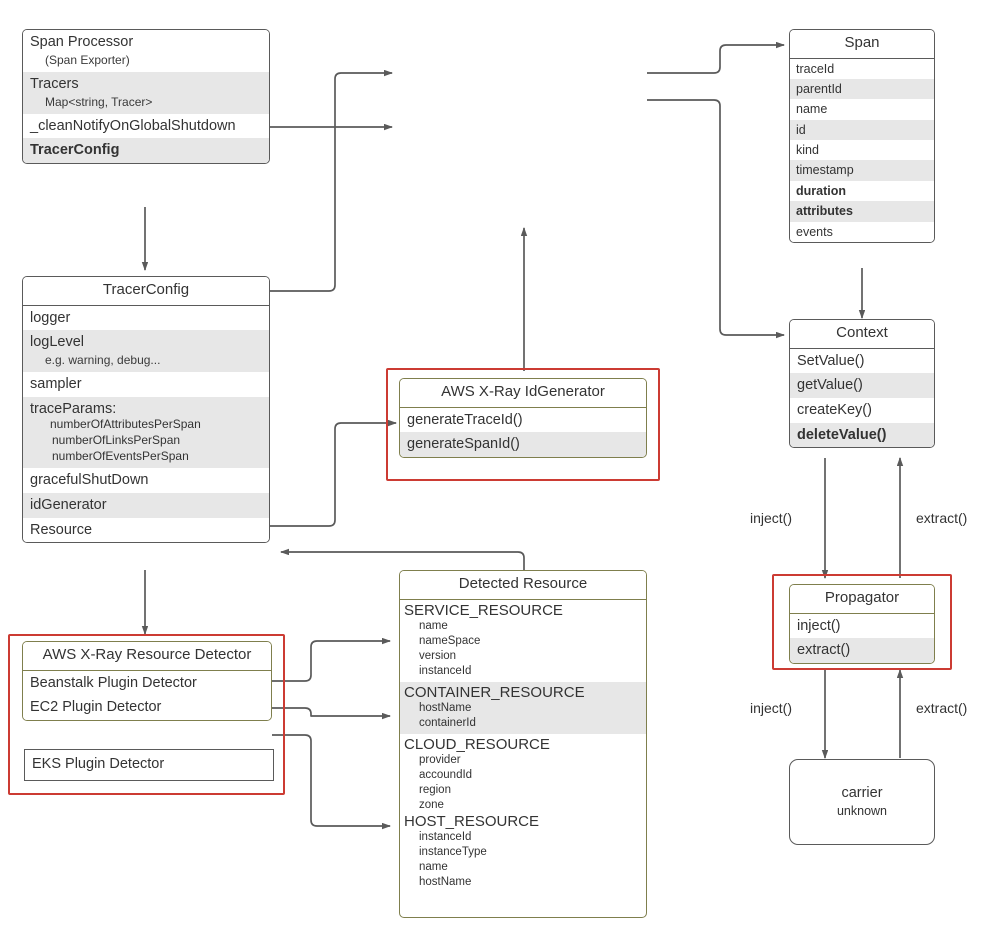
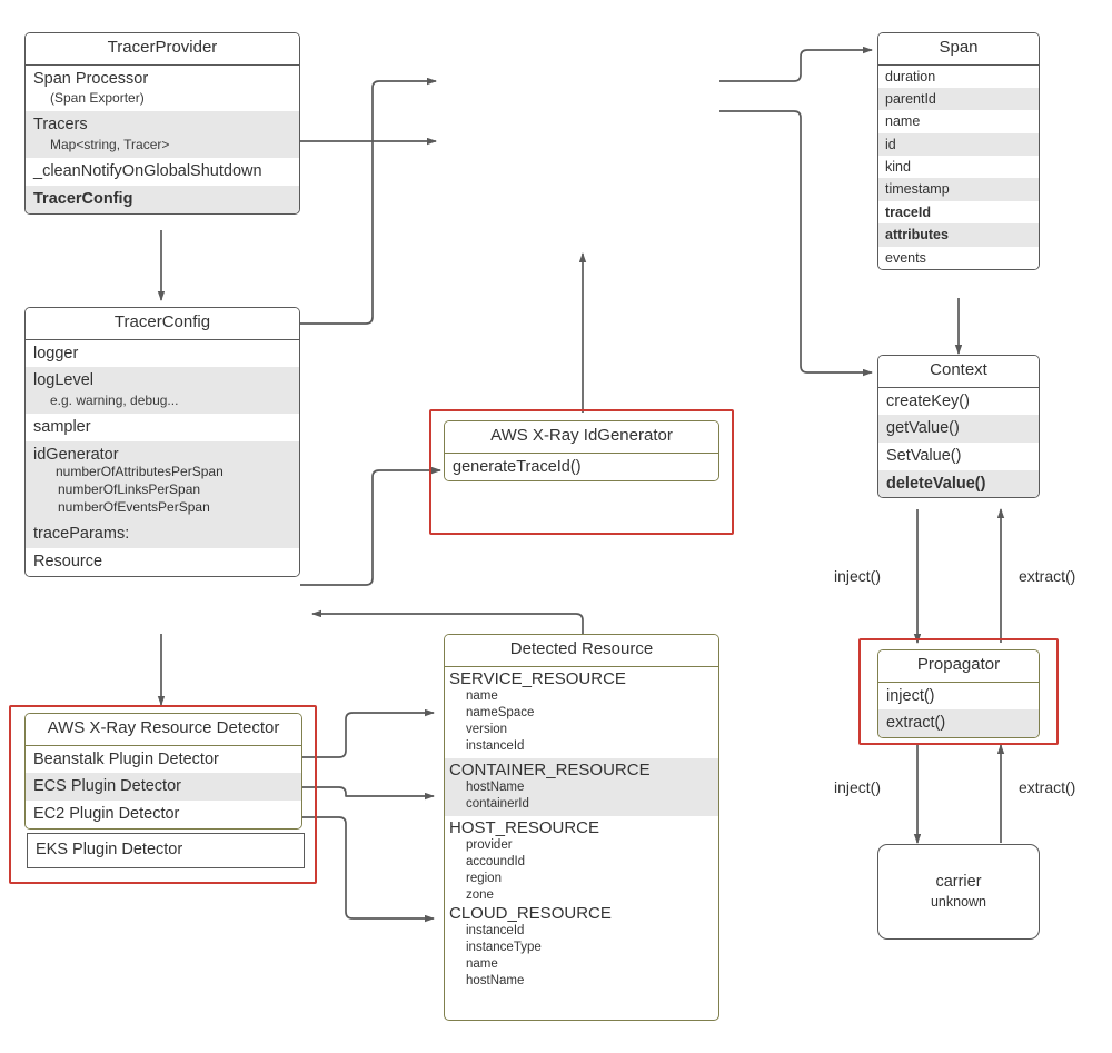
+ TracerProvider
  Span Processor
  (Span Exporter)
  Tracers
  Map<string, Tracer>
  _cleanNotifyOnGlobalShutdown
  TracerConfig
  Span
- traceId
+ duration
  parentId
  name
  id
  kind
  timestamp
- duration
+ traceId
  attributes
  events
  TracerConfig
  logger
  logLevel
  e.g. warning, debug...
  sampler
- traceParams:
+ idGenerator
  numberOfAttributesPerSpan
  numberOfLinksPerSpan
  numberOfEventsPerSpan
- gracefulShutDown
- idGenerator
+ traceParams:
  Resource
  AWS X-Ray IdGenerator
  generateTraceId()
- generateSpanId()
  Context
- SetValue()
+ createKey()
  getValue()
- createKey()
+ SetValue()
  deleteValue()
  AWS X-Ray Resource Detector
  Beanstalk Plugin Detector
+ ECS Plugin Detector
  EC2 Plugin Detector
  EKS Plugin Detector
  Detected Resource
  SERVICE_RESOURCE
  name
  nameSpace
  version
  instanceId
  CONTAINER_RESOURCE
  hostName
  containerId
- CLOUD_RESOURCE
+ HOST_RESOURCE
  provider
  accoundId
  region
  zone
- HOST_RESOURCE
+ CLOUD_RESOURCE
  instanceId
  instanceType
  name
  hostName
  Propagator
  inject()
  extract()
  carrier
  unknown
  inject()
  extract()
  inject()
  extract()
